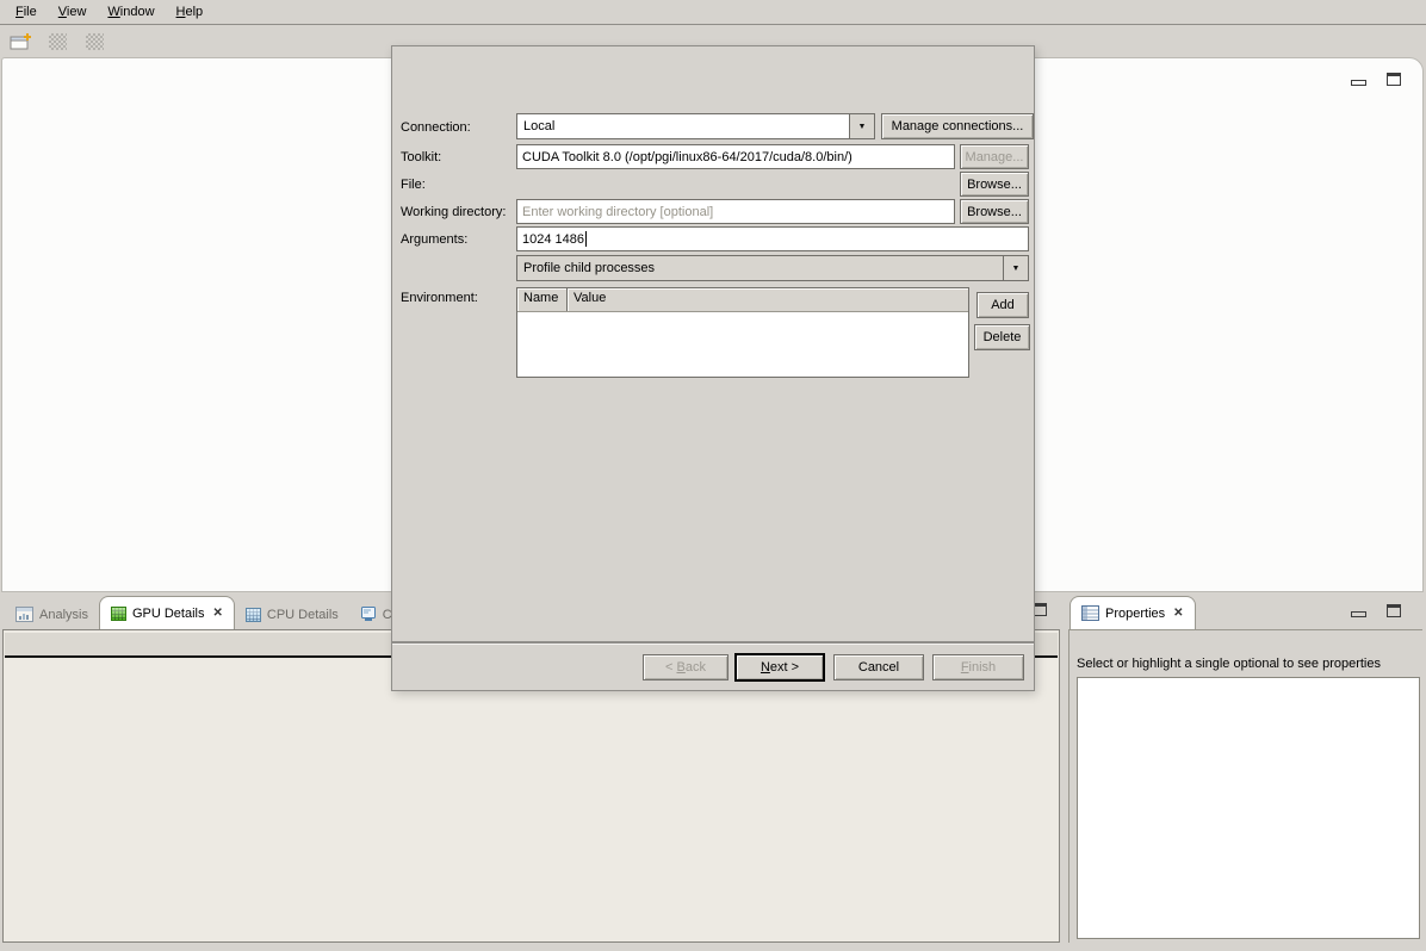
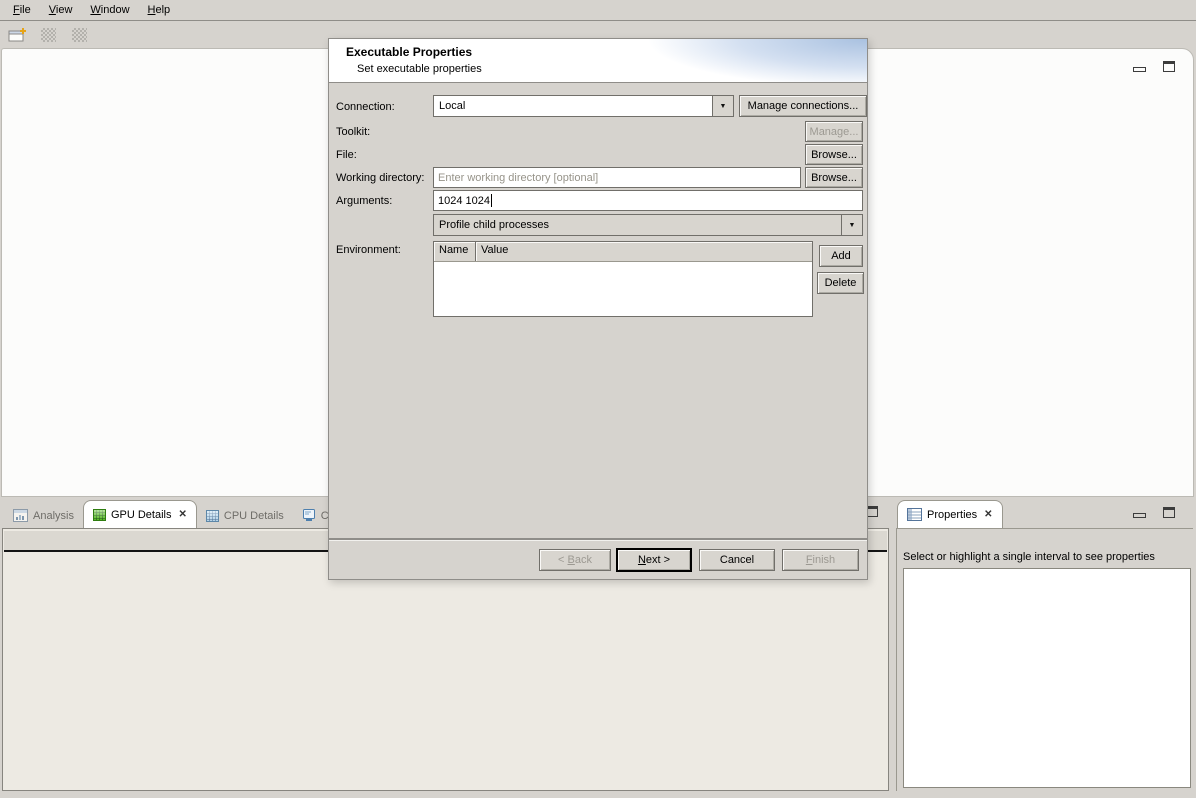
  File
  View
  Window
  Help
  Analysis
  GPU Details
  ✕
  CPU Details
  Properties
  ✕
- Select or highlight a single optional to see properties
+ Select or highlight a single interval to see properties
+ Executable Properties
+ Set executable properties
  Connection:
  Local
  Manage connections...
  Toolkit:
- CUDA Toolkit 8.0 (/opt/pgi/linux86-64/2017/cuda/8.0/bin/)
  Manage...
  File:
  Browse...
  Working directory:
  Enter working directory [optional]
  Browse...
  Arguments:
- 1024 1486
+ 1024 1024
  Profile child processes
  Environment:
  Name
  Value
  Add
  Delete
  < Back
  Next >
  Cancel
  Finish
